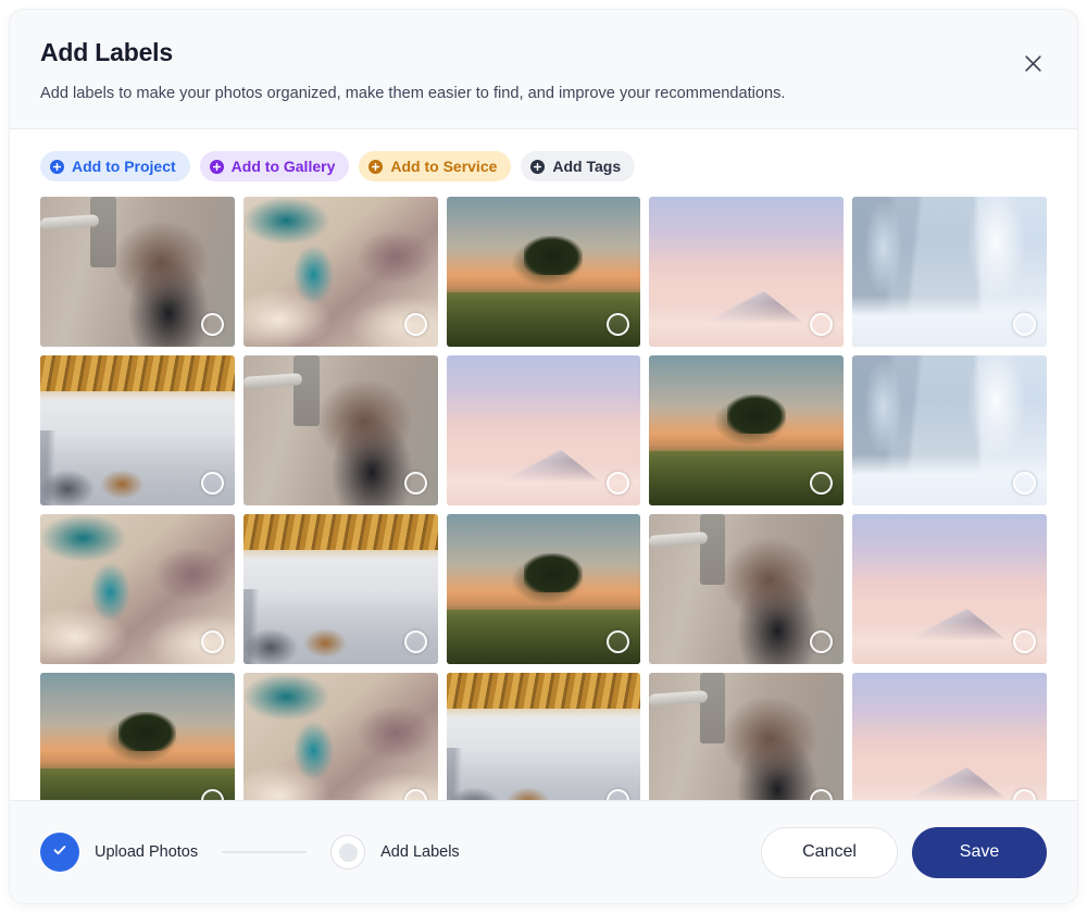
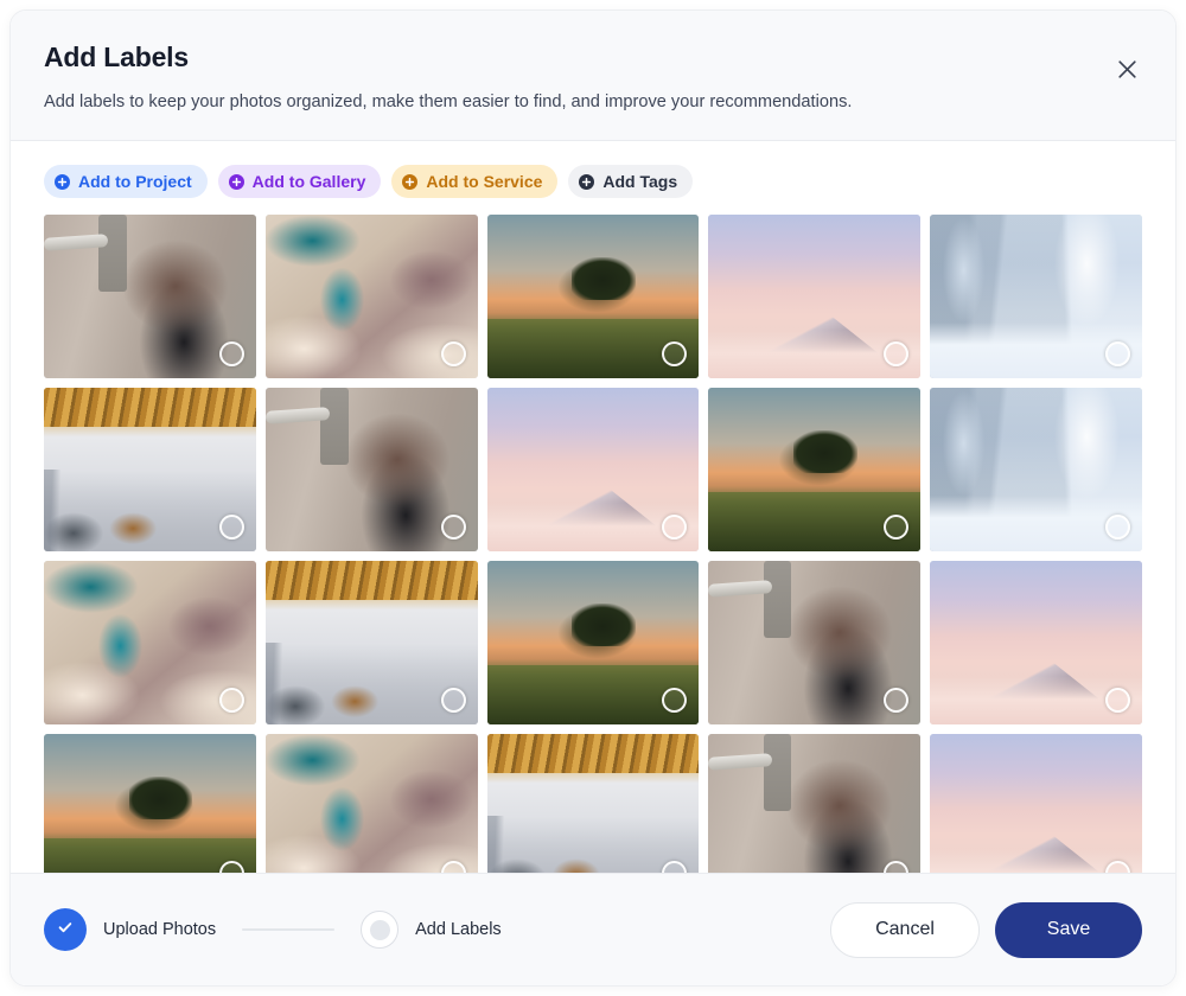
  Add Labels
- Add labels to make your photos organized, make them easier to find, and improve your recommendations.
+ Add labels to keep your photos organized, make them easier to find, and improve your recommendations.
  Add to Project
  Add to Gallery
  Add to Service
  Add Tags
  Upload Photos
  Add Labels
  Cancel
  Save
